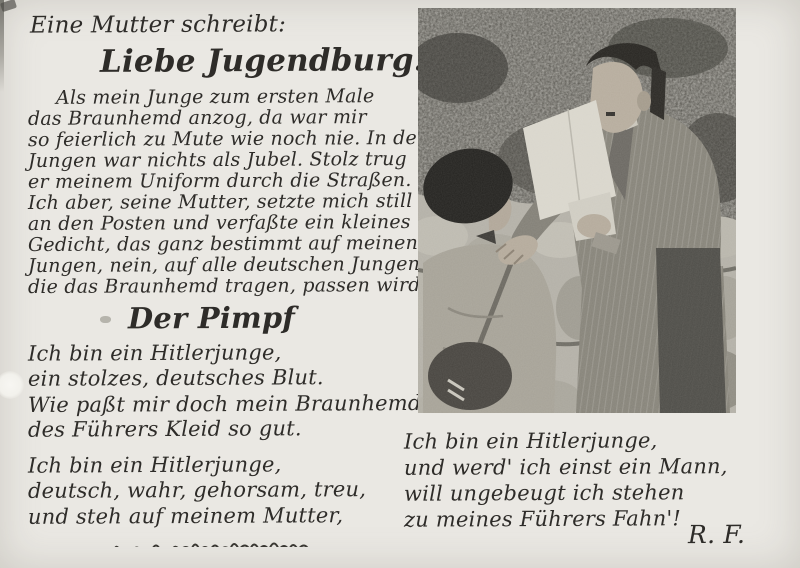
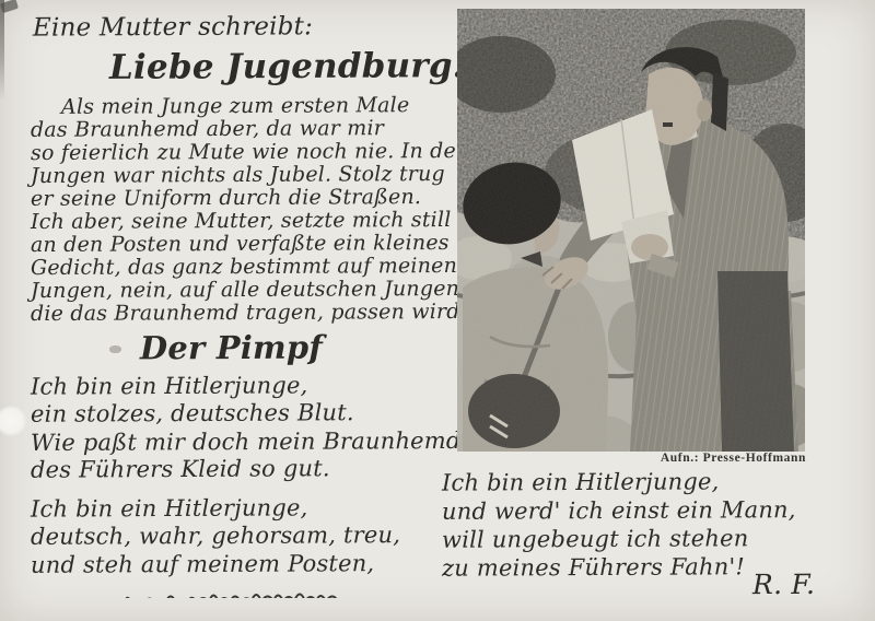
  Eine Mutter schreibt:
  Liebe Jugendburg
  Als mein Junge zum ersten Male
- das Braunhemd anzog, da war mir
+ das Braunhemd aber, da war mir
  so feierlich zu Mute wie noch nie. In de
  Jungen war nichts als Jubel. Stolz trug
- er meinem Uniform durch die Straßen.
+ er seine Uniform durch die Straßen.
  Ich aber, seine Mutter, setzte mich still
  an den Posten und verfaßte ein kleines
  Gedicht, das ganz bestimmt auf meinen
  Jungen, nein, auf alle deutschen Jungen
  die das Braunhemd tragen, passen wird
  Der Pimpf
  Ich bin ein Hitlerjunge,
  ein stolzes, deutsches Blut.
  Wie paßt mir doch mein Braunhemd
  des Führers Kleid so gut.
  Ich bin ein Hitlerjunge,
  deutsch, wahr, gehorsam, treu,
- und steh auf meinem Mutter,
+ und steh auf meinem Posten,
+ Aufn.: Presse-Hoffmann
  Ich bin ein Hitlerjunge,
  und werd' ich einst ein Mann,
  will ungebeugt ich stehen
  zu meines Führers Fahn'!
  R. F.
